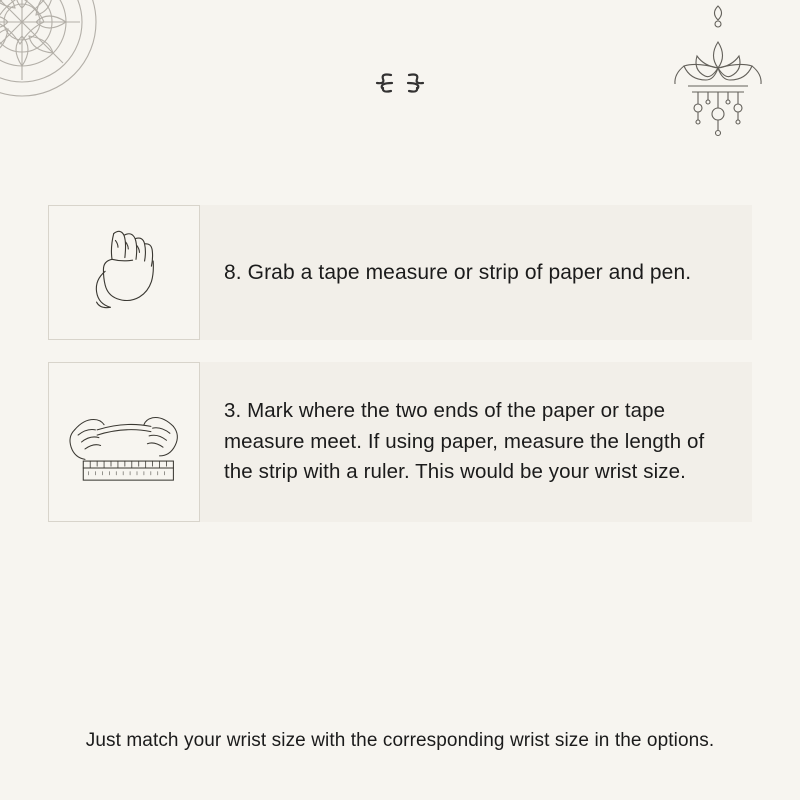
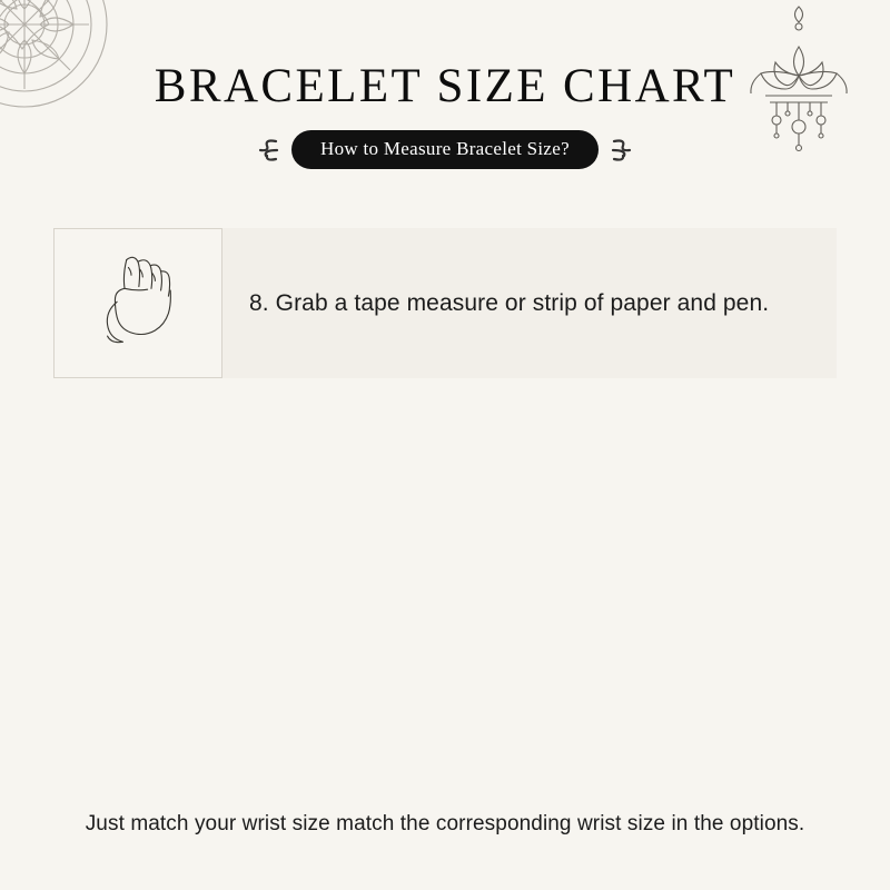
+ BRACELET SIZE CHART
+ How to Measure Bracelet Size?
  8. Grab a tape measure or strip of paper and pen.
- 3. Mark where the two ends of the paper or tape measure meet. If using paper, measure the length of the strip with a ruler. This would be your wrist size.
- Just match your wrist size with the corresponding wrist size in the options.
+ Just match your wrist size match the corresponding wrist size in the options.
